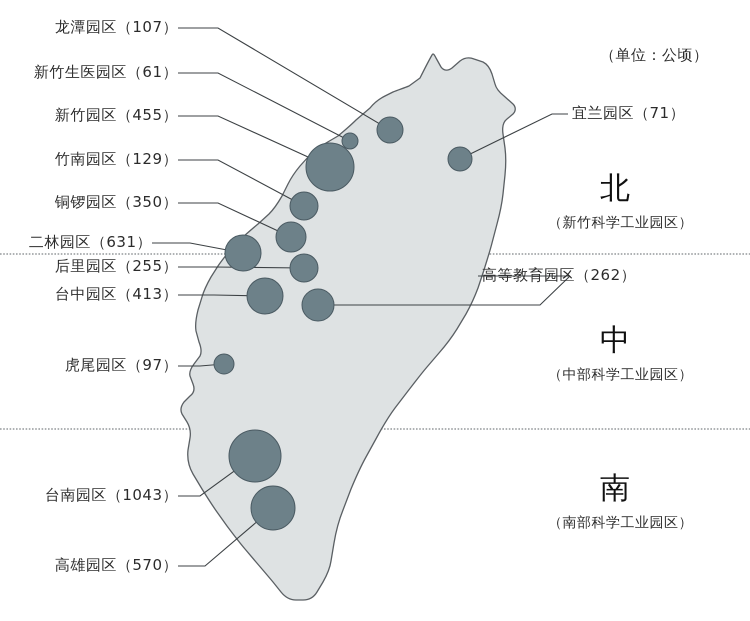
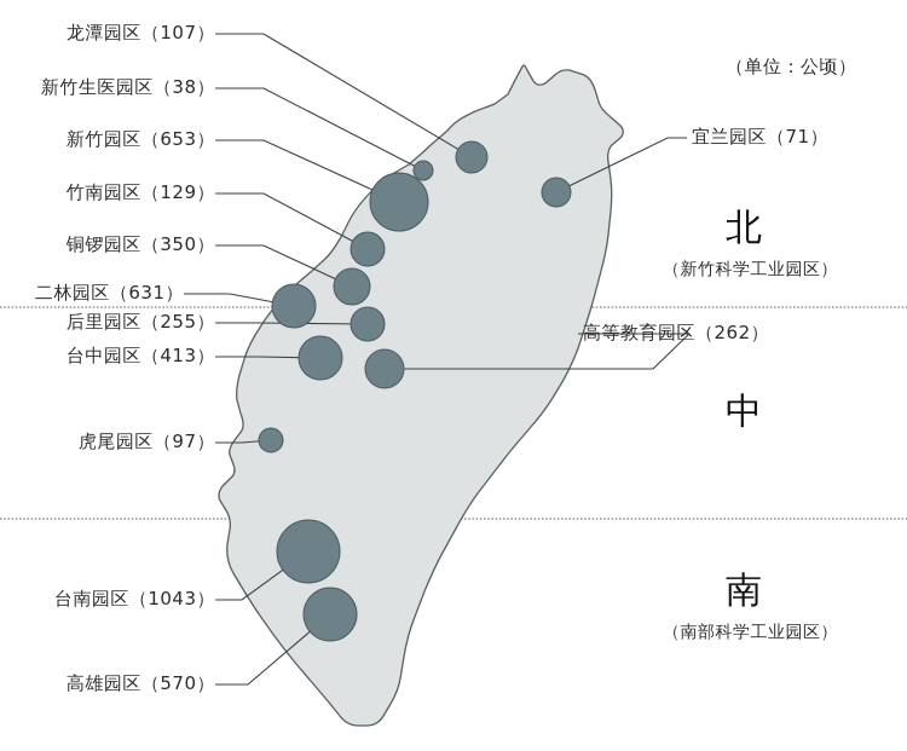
  （单位：公顷）
  龙潭园区（107）
- 新竹生医园区（61）
+ 新竹生医园区（38）
- 新竹园区（455）
+ 新竹园区（653）
  竹南园区（129）
  铜锣园区（350）
  二林园区（631）
  后里园区（255）
  台中园区（413）
  虎尾园区（97）
  台南园区（1043）
  高雄园区（570）
  宜兰园区（71）
  高等教育园区（262）
  北
  （新竹科学工业园区）
  中
- （中部科学工业园区）
  南
  （南部科学工业园区）
